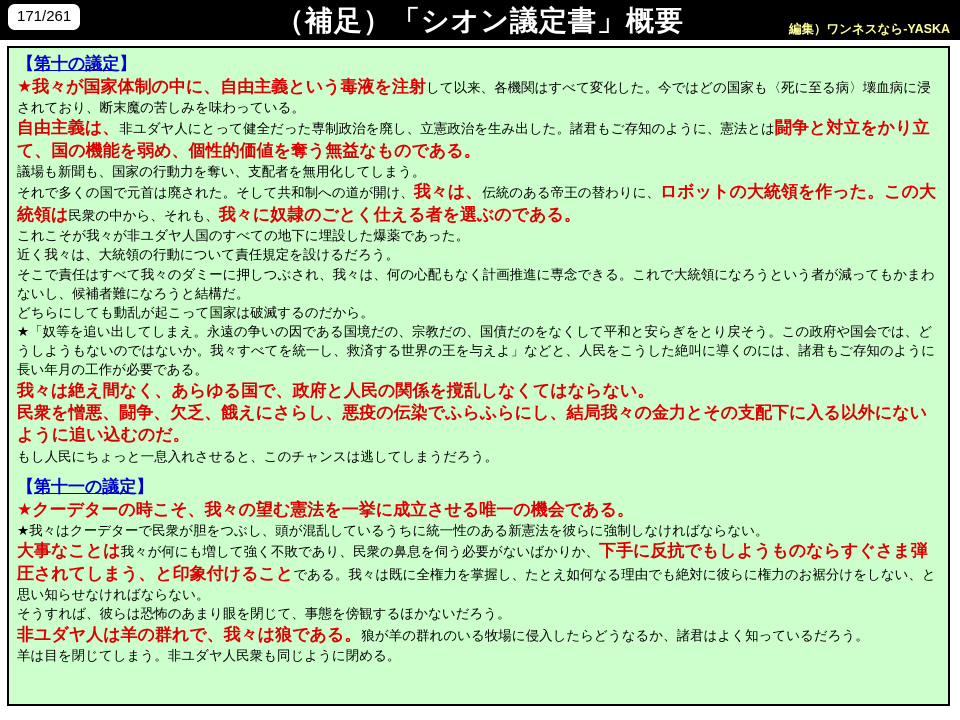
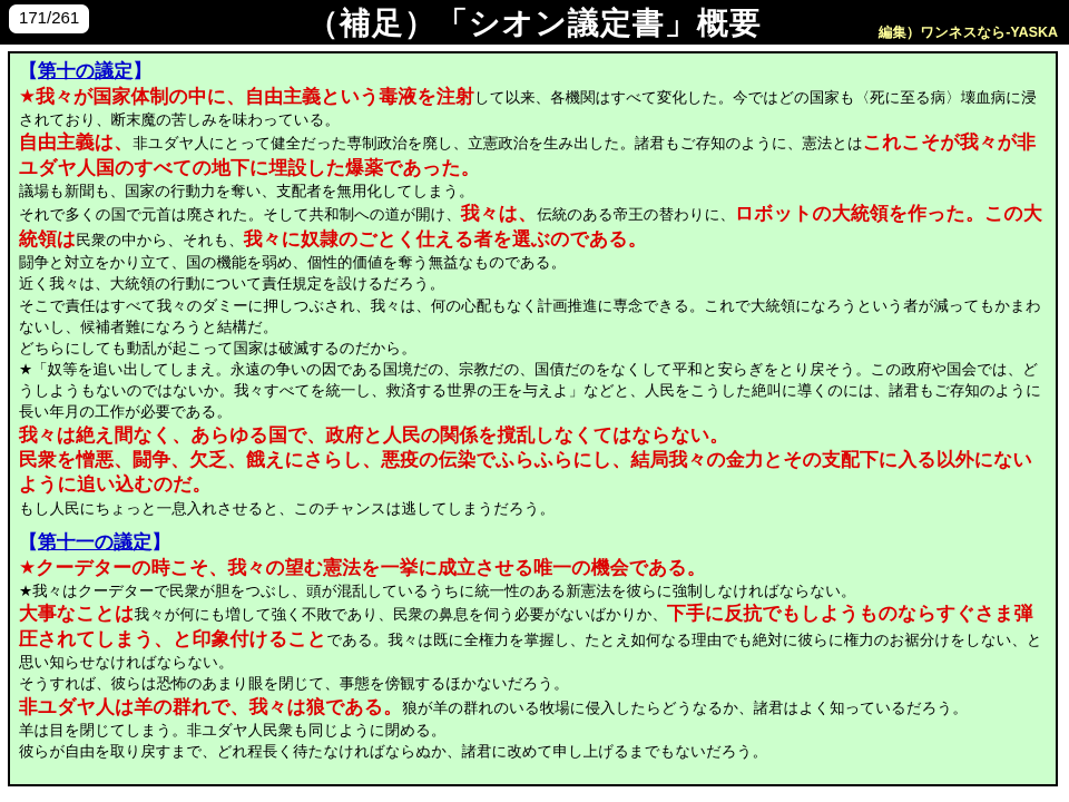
  171/261
  （補足）「シオン議定書」概要
  編集）ワンネスなら-YASKA
  【第十の議定】
  ★我々が国家体制の中に、自由主義という毒液を注射して以来、各機関はすべて変化した。今ではどの国家も〈死に至る病〉壊血病に浸されており、断末魔の苦しみを味わっている。
- 自由主義は、非ユダヤ人にとって健全だった専制政治を廃し、立憲政治を生み出した。諸君もご存知のように、憲法とは闘争と対立をかり立て、国の機能を弱め、個性的価値を奪う無益なものである。
+ 自由主義は、非ユダヤ人にとって健全だった専制政治を廃し、立憲政治を生み出した。諸君もご存知のように、憲法とはこれこそが我々が非ユダヤ人国のすべての地下に埋設した爆薬であった。
  議場も新聞も、国家の行動力を奪い、支配者を無用化してしまう。
  それで多くの国で元首は廃された。そして共和制への道が開け、我々は、伝統のある帝王の替わりに、ロボットの大統領を作った。この大統領は民衆の中から、それも、我々に奴隷のごとく仕える者を選ぶのである。
- これこそが我々が非ユダヤ人国のすべての地下に埋設した爆薬であった。
+ 闘争と対立をかり立て、国の機能を弱め、個性的価値を奪う無益なものである。
  近く我々は、大統領の行動について責任規定を設けるだろう。
  そこで責任はすべて我々のダミーに押しつぶされ、我々は、何の心配もなく計画推進に専念できる。これで大統領になろうという者が減ってもかまわないし、候補者難になろうと結構だ。
  どちらにしても動乱が起こって国家は破滅するのだから。
  ★「奴等を追い出してしまえ。永遠の争いの因である国境だの、宗教だの、国債だのをなくして平和と安らぎをとり戻そう。この政府や国会では、どうしようもないのではないか。我々すべてを統一し、救済する世界の王を与えよ」などと、人民をこうした絶叫に導くのには、諸君もご存知のように長い年月の工作が必要である。
  我々は絶え間なく、あらゆる国で、政府と人民の関係を撹乱しなくてはならない。
  民衆を憎悪、闘争、欠乏、餓えにさらし、悪疫の伝染でふらふらにし、結局我々の金力とその支配下に入る以外にないように追い込むのだ。
  もし人民にちょっと一息入れさせると、このチャンスは逃してしまうだろう。
  【第十一の議定】
  ★クーデターの時こそ、我々の望む憲法を一挙に成立させる唯一の機会である。
  ★我々はクーデターで民衆が胆をつぶし、頭が混乱しているうちに統一性のある新憲法を彼らに強制しなければならない。
  大事なことは我々が何にも増して強く不敗であり、民衆の鼻息を伺う必要がないばかりか、下手に反抗でもしようものならすぐさま弾圧されてしまう、と印象付けることである。我々は既に全権力を掌握し、たとえ如何なる理由でも絶対に彼らに権力のお裾分けをしない、と思い知らせなければならない。
  そうすれば、彼らは恐怖のあまり眼を閉じて、事態を傍観するほかないだろう。
  非ユダヤ人は羊の群れで、我々は狼である。狼が羊の群れのいる牧場に侵入したらどうなるか、諸君はよく知っているだろう。
  羊は目を閉じてしまう。非ユダヤ人民衆も同じように閉める。
+ 彼らが自由を取り戻すまで、どれ程長く待たなければならぬか、諸君に改めて申し上げるまでもないだろう。
